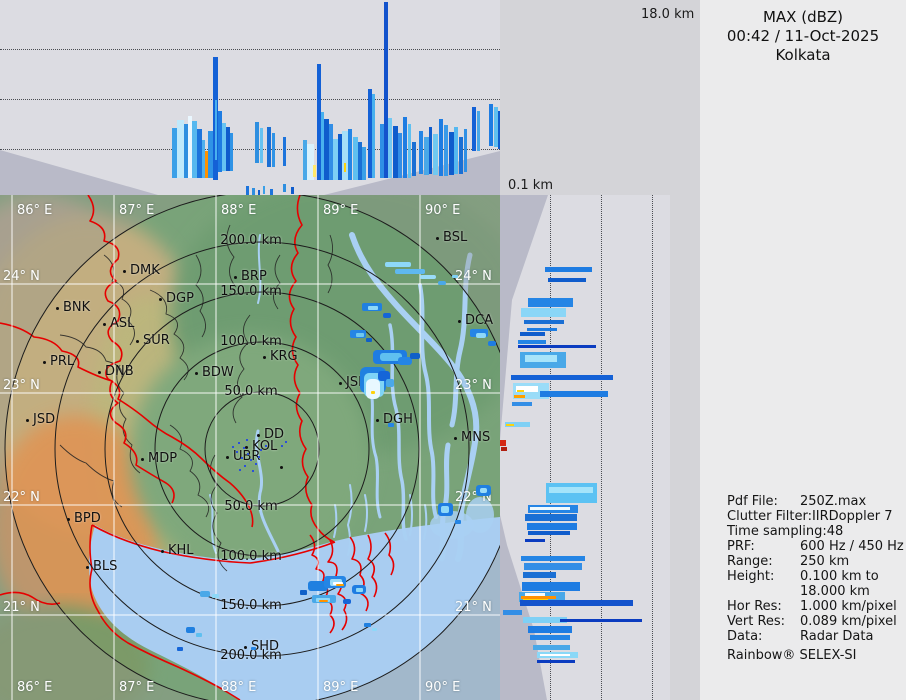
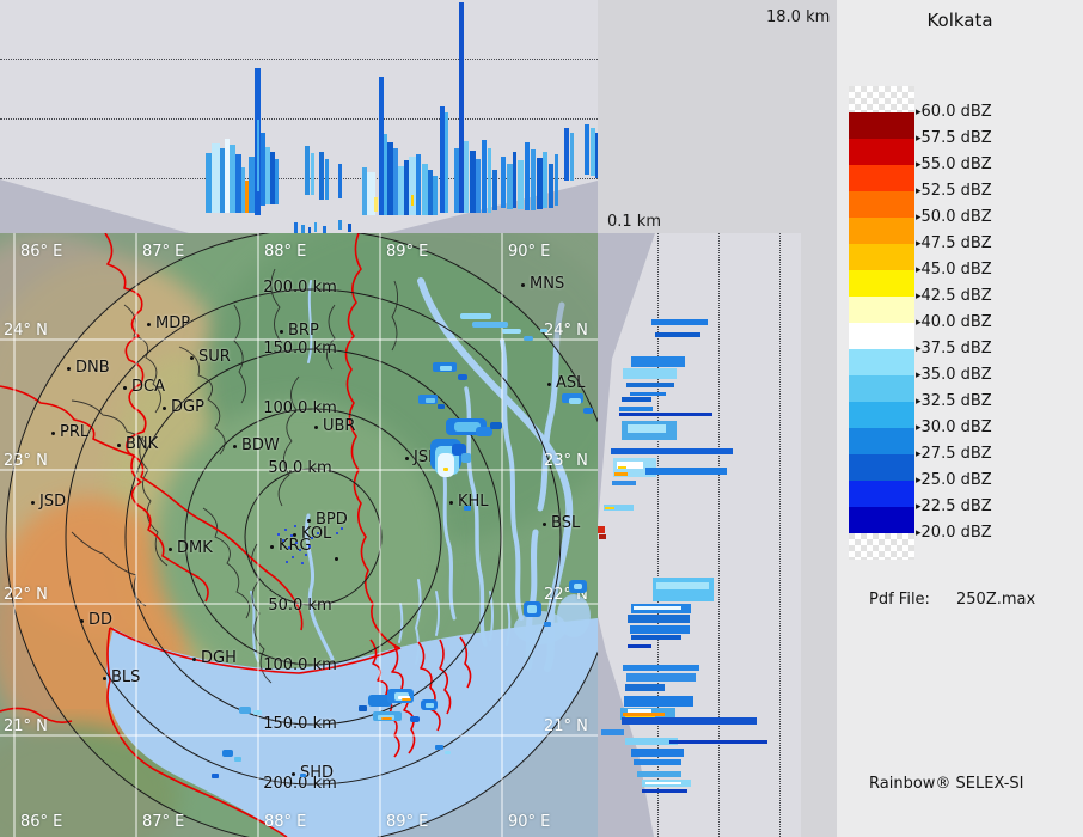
  18.0 km
  0.1 km
  86° E
  86° E
  87° E
  87° E
  88° E
  88° E
  89° E
  89° E
  90° E
  90° E
  24° N
  24° N
  23° N
  23° N
  22° N
  22° N
  21° N
  21° N
  200.0 km
  150.0 km
  100.0 km
  50.0 km
  50.0 km
  100.0 km
  150.0 km
  200.0 km
- BSL
+ MNS
- DMK
+ MDP
  BRP
- DGP
+ SUR
- BNK
+ DNB
- ASL
+ DCA
- SUR
+ DGP
- KRG
+ UBR
  PRL
- DNB
+ BNK
  BDW
  JSD
- DCA
+ ASL
- DGH
+ KHL
- MNS
+ BSL
- DD
+ BPD
- UBR
+ KRG
- MDP
+ DMK
- BPD
+ DD
  BLS
- KHL
+ DGH
- MAX (dBZ)
- 00:42 / 11-Oct-2025
  Kolkata
+ ▸60.0 dBZ
+ ▸57.5 dBZ
+ ▸55.0 dBZ
+ ▸52.5 dBZ
+ ▸50.0 dBZ
+ ▸47.5 dBZ
+ ▸45.0 dBZ
+ ▸42.5 dBZ
+ ▸40.0 dBZ
+ ▸37.5 dBZ
+ ▸35.0 dBZ
+ ▸32.5 dBZ
+ ▸30.0 dBZ
+ ▸27.5 dBZ
+ ▸25.0 dBZ
+ ▸22.5 dBZ
+ ▸20.0 dBZ
  Pdf File:
  250Z.max
- Clutter Filter:
- IIRDoppler 7
- Time sampling:
- 48
- PRF:
- 600 Hz / 450 Hz
- Range:
- 250 km
- Height:
- 0.100 km to
- 18.000 km
- Hor Res:
- 1.000 km/pixel
- Vert Res:
- 0.089 km/pixel
- Data:
- Radar Data
  Rainbow® SELEX-SI
